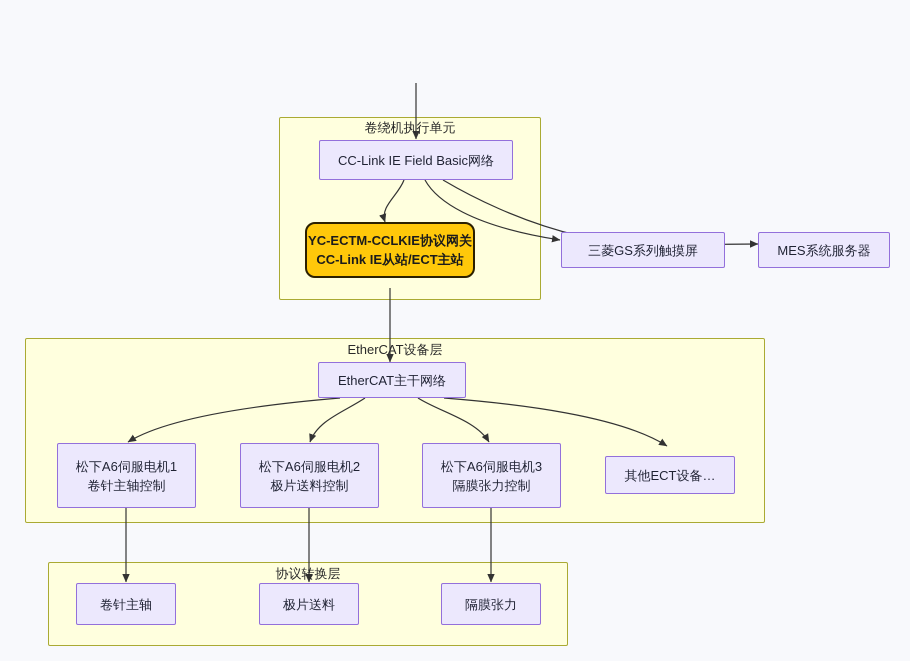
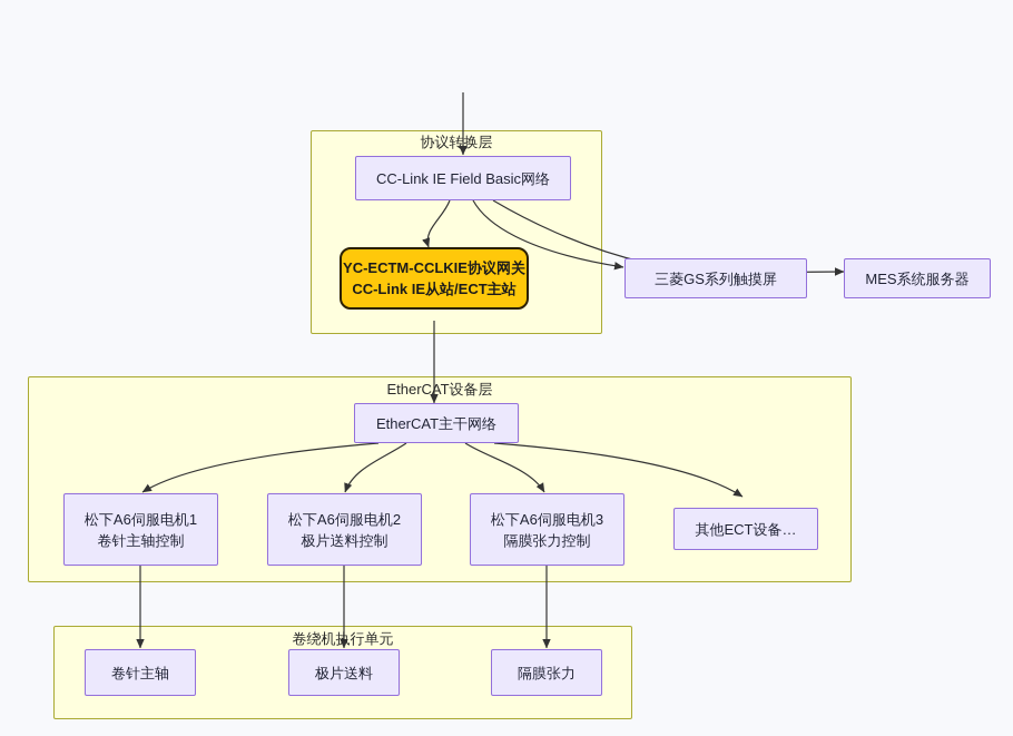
- 卷绕机执行单元
+ 协议转换层
  EtherCAT设备层
- 协议转换层
+ 卷绕机执行单元
  CC-Link IE Field Basic网络
  YC-ECTM-CCLKIE协议网关
  CC-Link IE从站/ECT主站
  三菱GS系列触摸屏
  MES系统服务器
  EtherCAT主干网络
  松下A6伺服电机1
  卷针主轴控制
  松下A6伺服电机2
  极片送料控制
  松下A6伺服电机3
  隔膜张力控制
  其他ECT设备…
  卷针主轴
  极片送料
  隔膜张力
